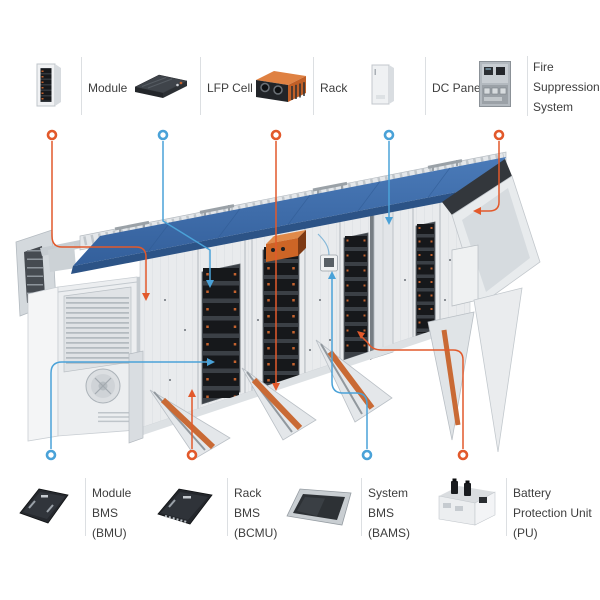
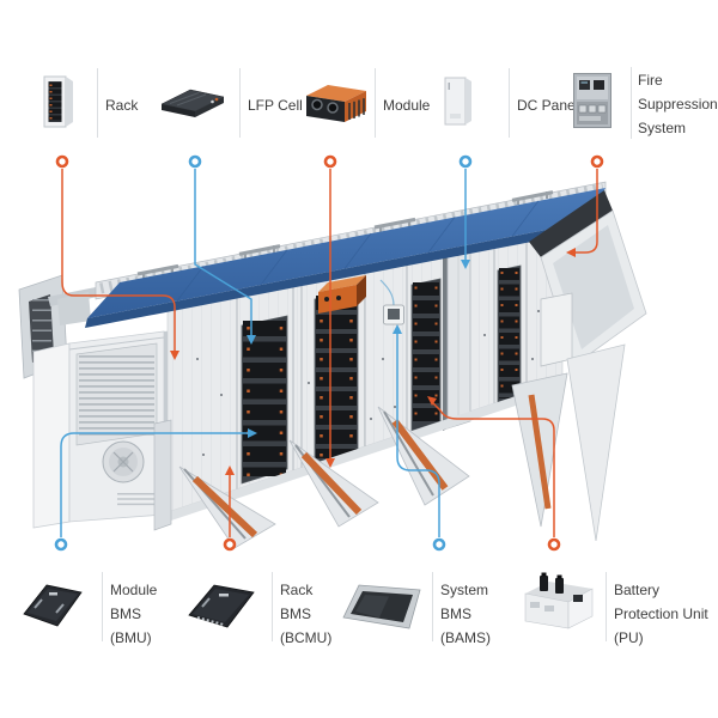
- Module
+ Rack
  LFP Cell
- Rack
+ Module
  DC Pane
  Fire Suppression System
  Module BMS (BMU)
  Rack BMS (BCMU)
  System BMS (BAMS)
  Battery Protection Unit (PU)
